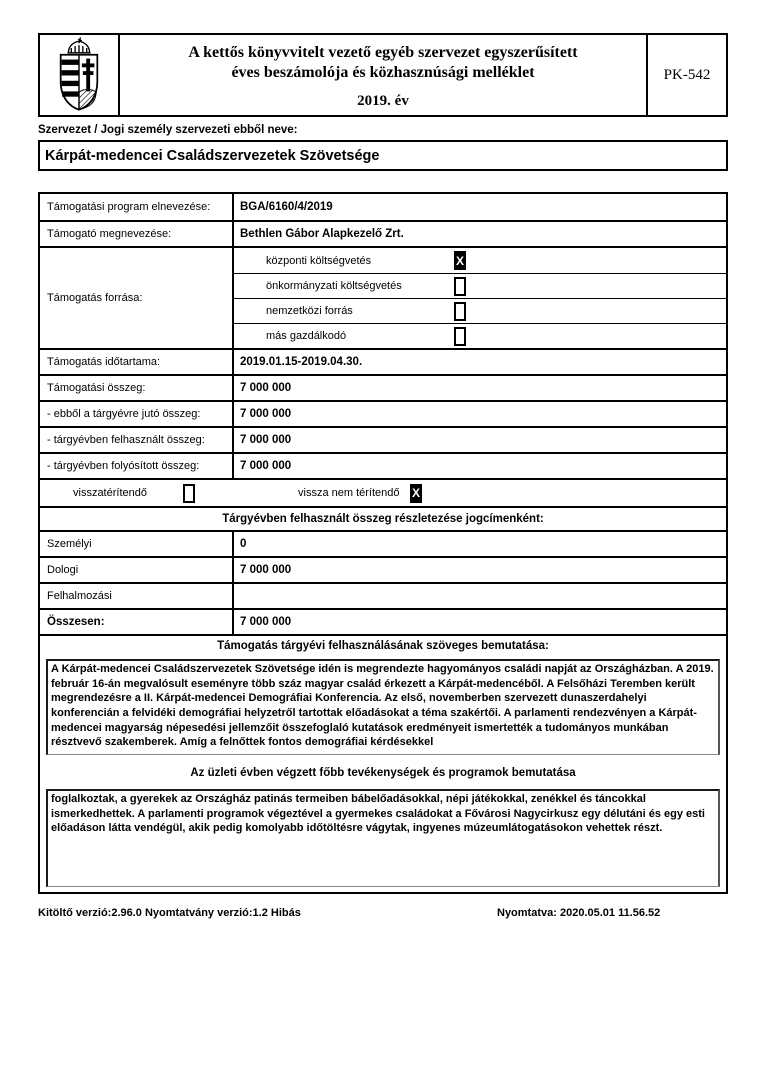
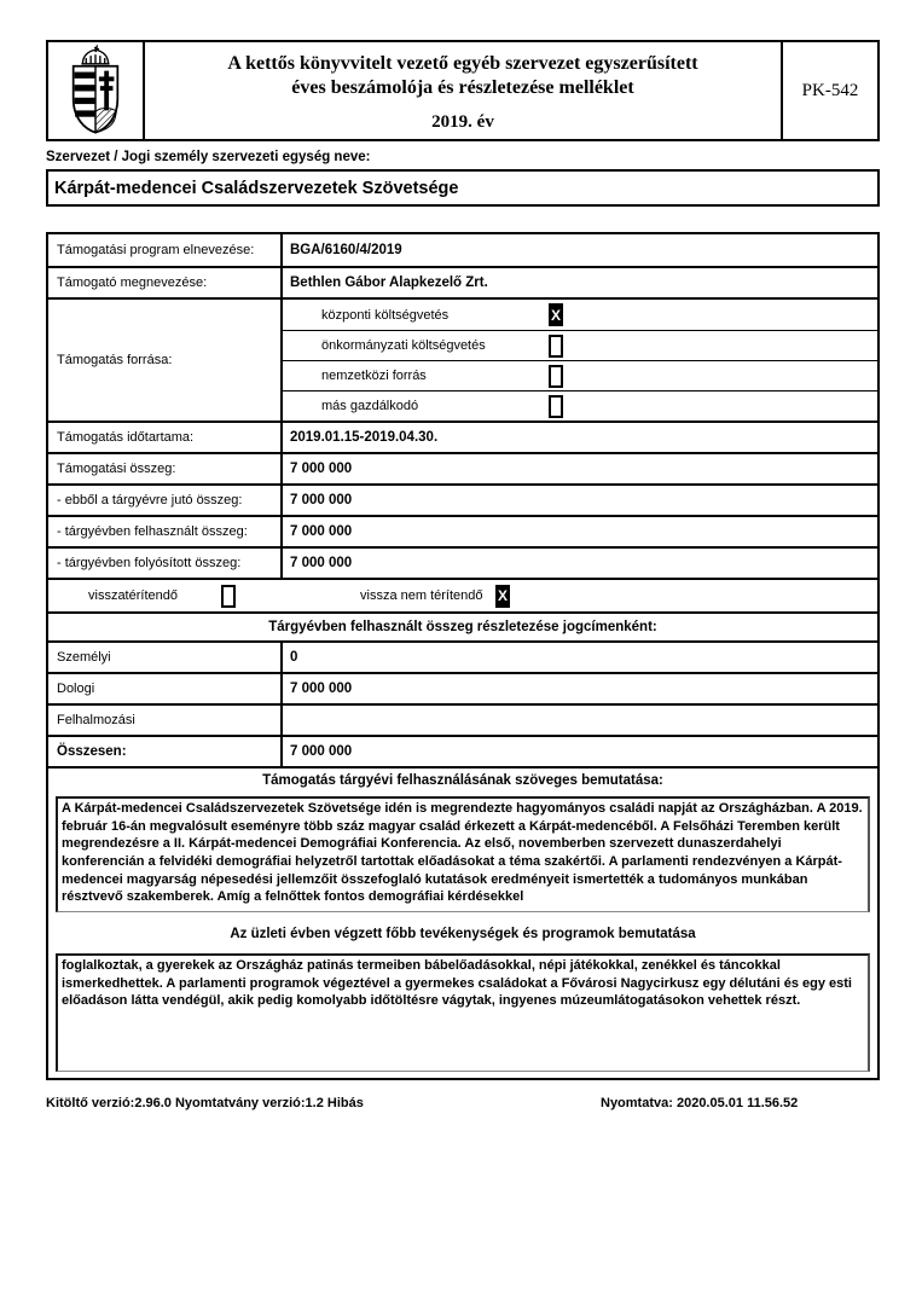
  A kettős könyvvitelt vezető egyéb szervezet egyszerűsített
- éves beszámolója és közhasznúsági melléklet
+ éves beszámolója és részletezése melléklet
  2019. év
  PK-542
- Szervezet / Jogi személy szervezeti ebből neve:
+ Szervezet / Jogi személy szervezeti egység neve:
  Kárpát-medencei Családszervezetek Szövetsége
  Támogatási program elnevezése:
  BGA/6160/4/2019
  Támogató megnevezése:
  Bethlen Gábor Alapkezelő Zrt.
  Támogatás forrása:
  központi költségvetés
  X
  önkormányzati költségvetés
  nemzetközi forrás
  más gazdálkodó
  Támogatás időtartama:
  2019.01.15-2019.04.30.
  Támogatási összeg:
  7 000 000
  - ebből a tárgyévre jutó összeg:
  7 000 000
  - tárgyévben felhasznált összeg:
  7 000 000
  - tárgyévben folyósított összeg:
  7 000 000
  visszatérítendő
  vissza nem térítendő
  X
  Tárgyévben felhasznált összeg részletezése jogcímenként:
  Személyi
  0
  Dologi
  7 000 000
  Felhalmozási
  Összesen:
  7 000 000
  Támogatás tárgyévi felhasználásának szöveges bemutatása:
  A Kárpát-medencei Családszervezetek Szövetsége idén is megrendezte hagyományos családi napját az Országházban. A 2019. február 16-án megvalósult eseményre több száz magyar család érkezett a Kárpát-medencéből. A Felsőházi Teremben került megrendezésre a II. Kárpát-medencei Demográfiai Konferencia. Az első, novemberben szervezett dunaszerdahelyi konferencián a felvidéki demográfiai helyzetről tartottak előadásokat a téma szakértői. A parlamenti rendezvényen a Kárpát-medencei magyarság népesedési jellemzőit összefoglaló kutatások eredményeit ismertették a tudományos munkában résztvevő szakemberek. Amíg a felnőttek fontos demográfiai kérdésekkel
  Az üzleti évben végzett főbb tevékenységek és programok bemutatása
  foglalkoztak, a gyerekek az Országház patinás termeiben bábelőadásokkal, népi játékokkal, zenékkel és táncokkal ismerkedhettek. A parlamenti programok végeztével a gyermekes családokat a Fővárosi Nagycirkusz egy délutáni és egy esti előadáson látta vendégül, akik pedig komolyabb időtöltésre vágytak, ingyenes múzeumlátogatásokon vehettek részt.
  Kitöltő verzió:2.96.0 Nyomtatvány verzió:1.2 Hibás
  Nyomtatva: 2020.05.01 11.56.52
